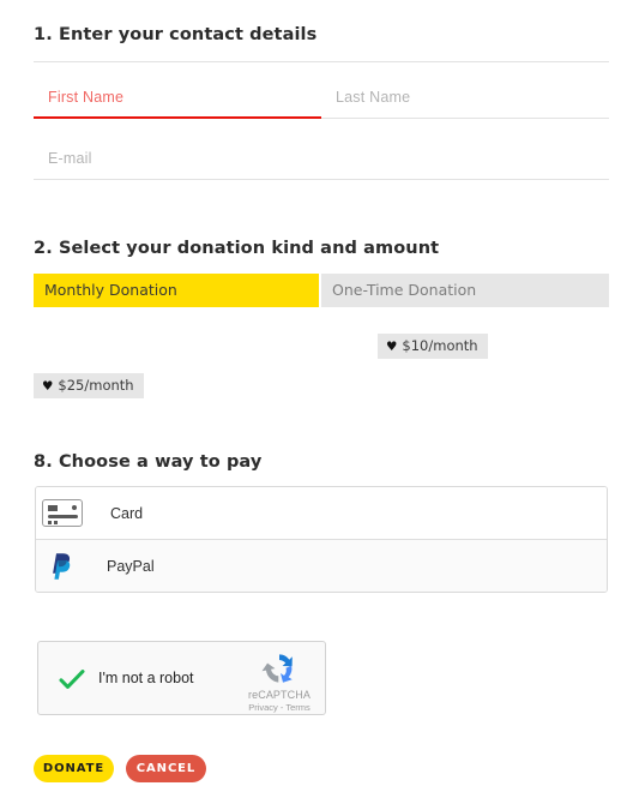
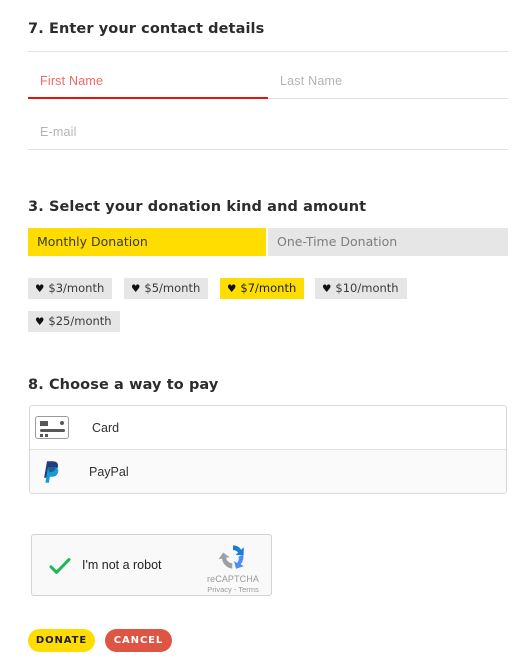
- 1. Enter your contact details
+ 7. Enter your contact details
  First Name
  Last Name
  E-mail
- 2. Select your donation kind and amount
+ 3. Select your donation kind and amount
  Monthly Donation
  One-Time Donation
+ ♥ $3/month
+ ♥ $5/month
+ ♥ $7/month
  ♥ $10/month
  ♥ $25/month
  8. Choose a way to pay
  Card
  PayPal
  I'm not a robot
  reCAPTCHA
  Privacy - Terms
  DONATE
  CANCEL
